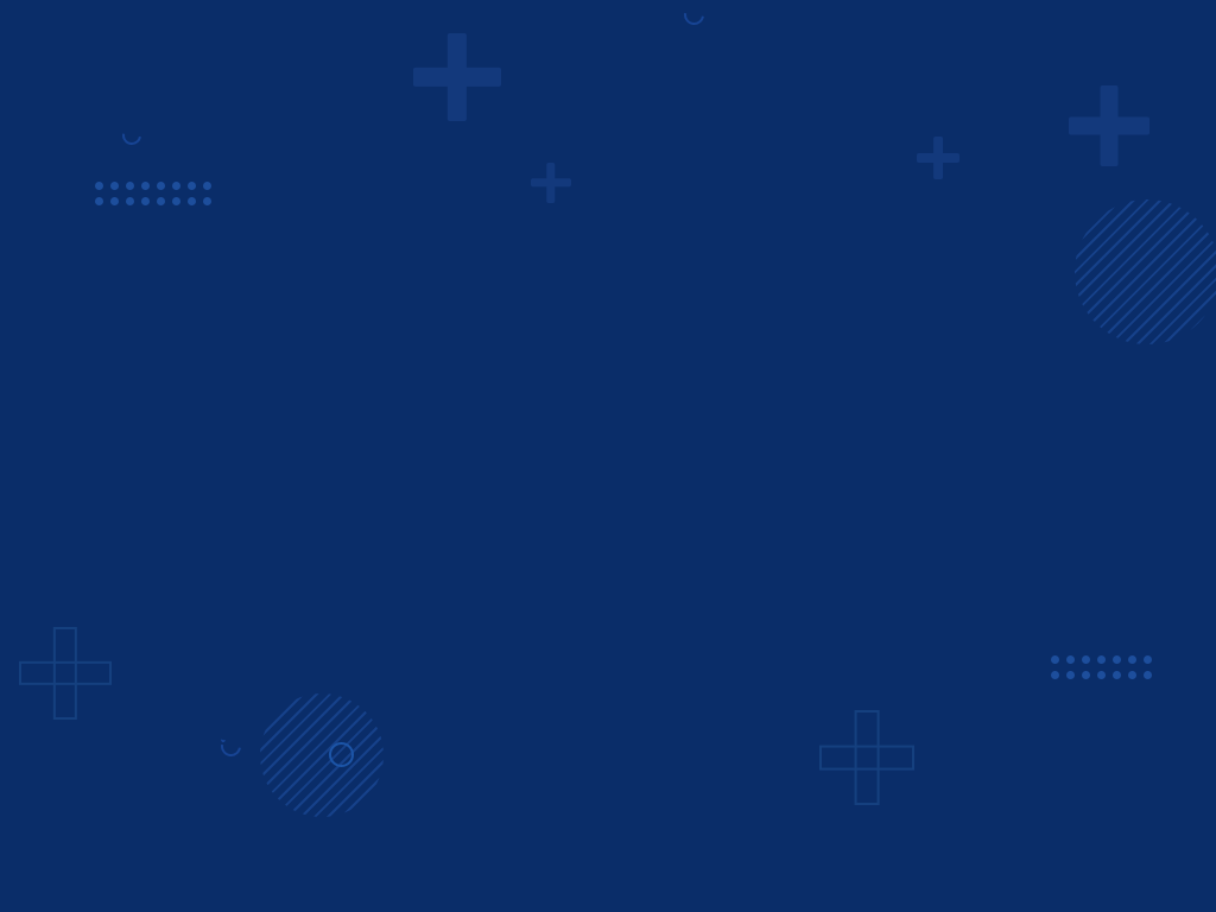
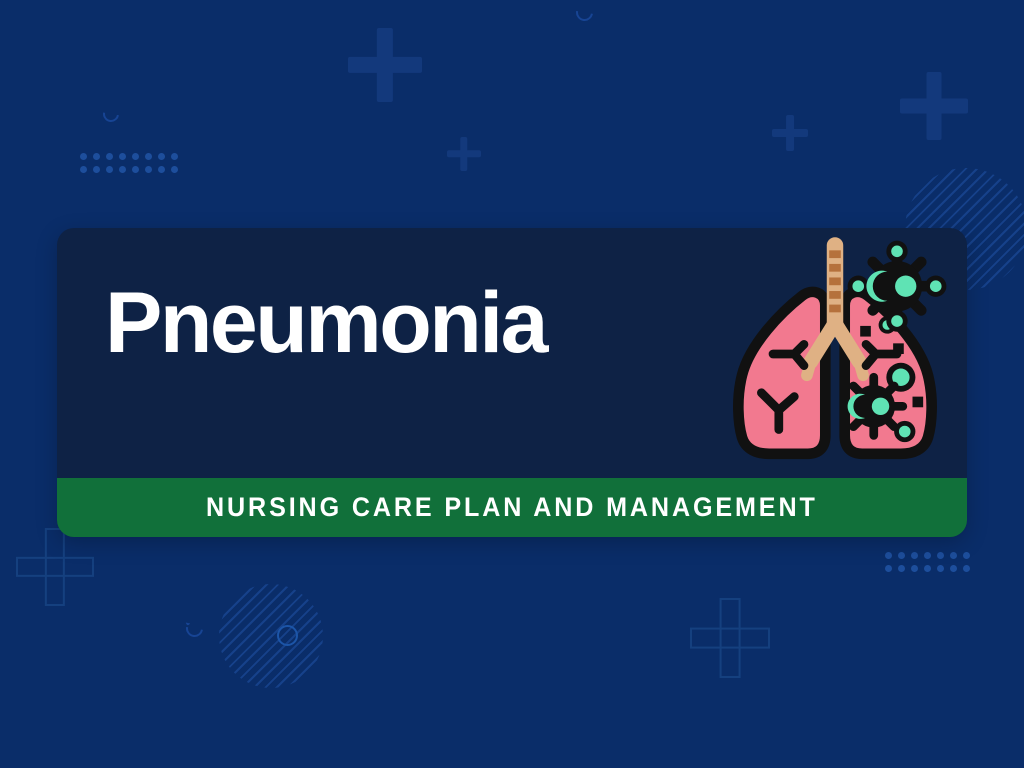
+ Pneumonia
+ NURSING CARE PLAN AND MANAGEMENT
